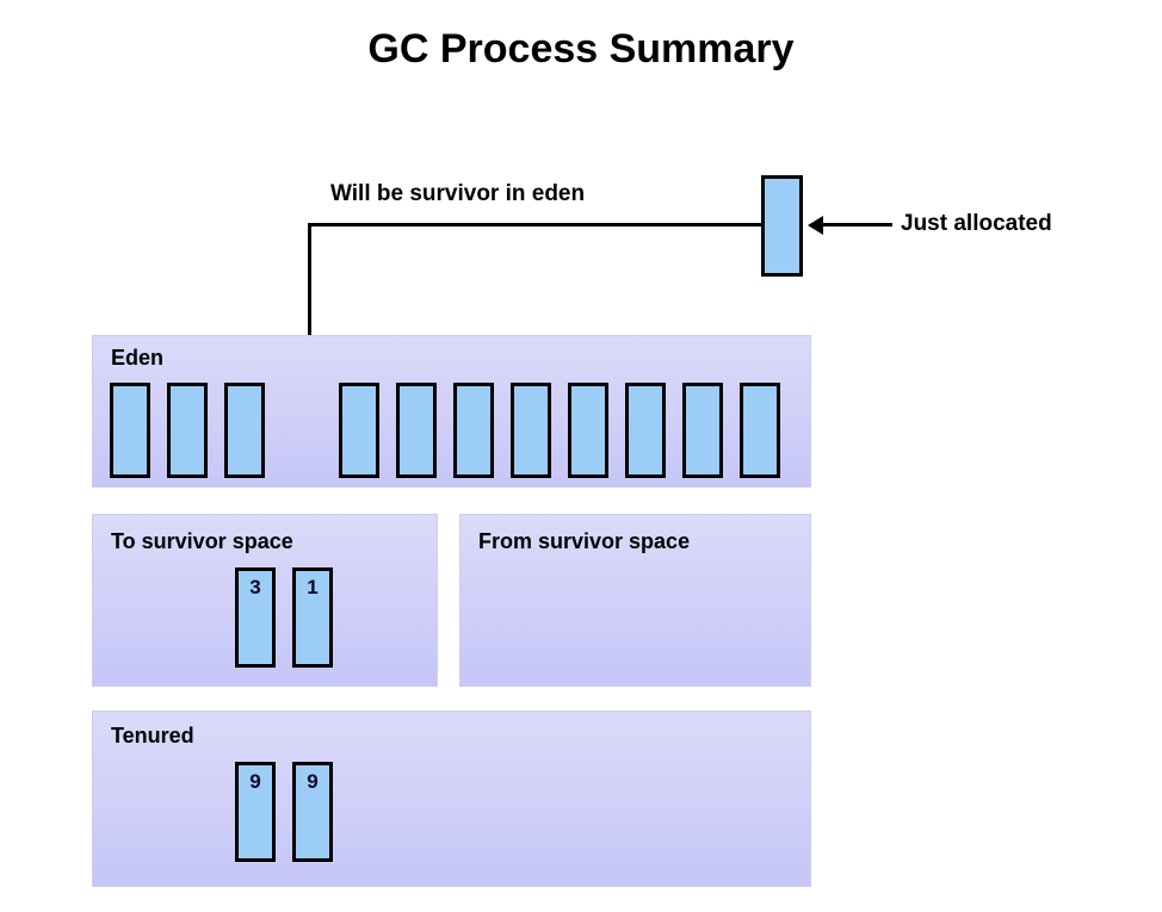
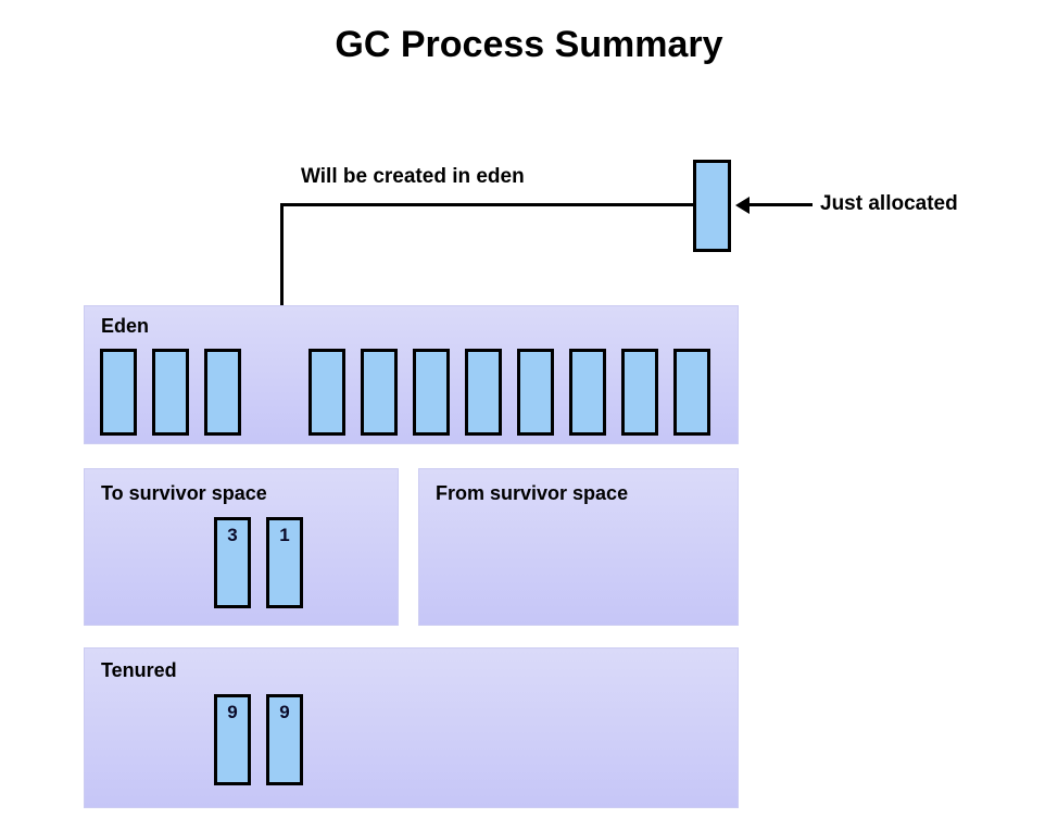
  GC Process Summary
- Will be survivor in eden
+ Will be created in eden
  Just allocated
  Eden
  To survivor space
  3
  1
  From survivor space
  Tenured
  9
  9
